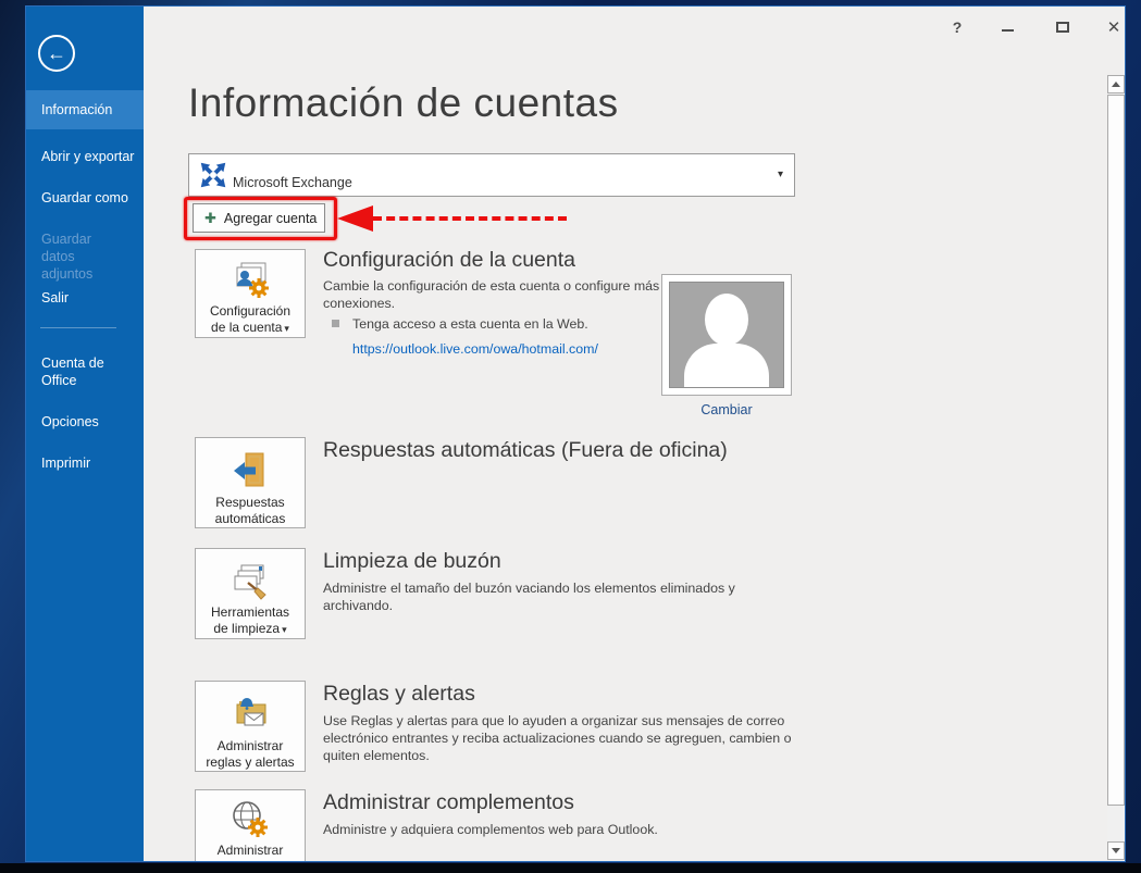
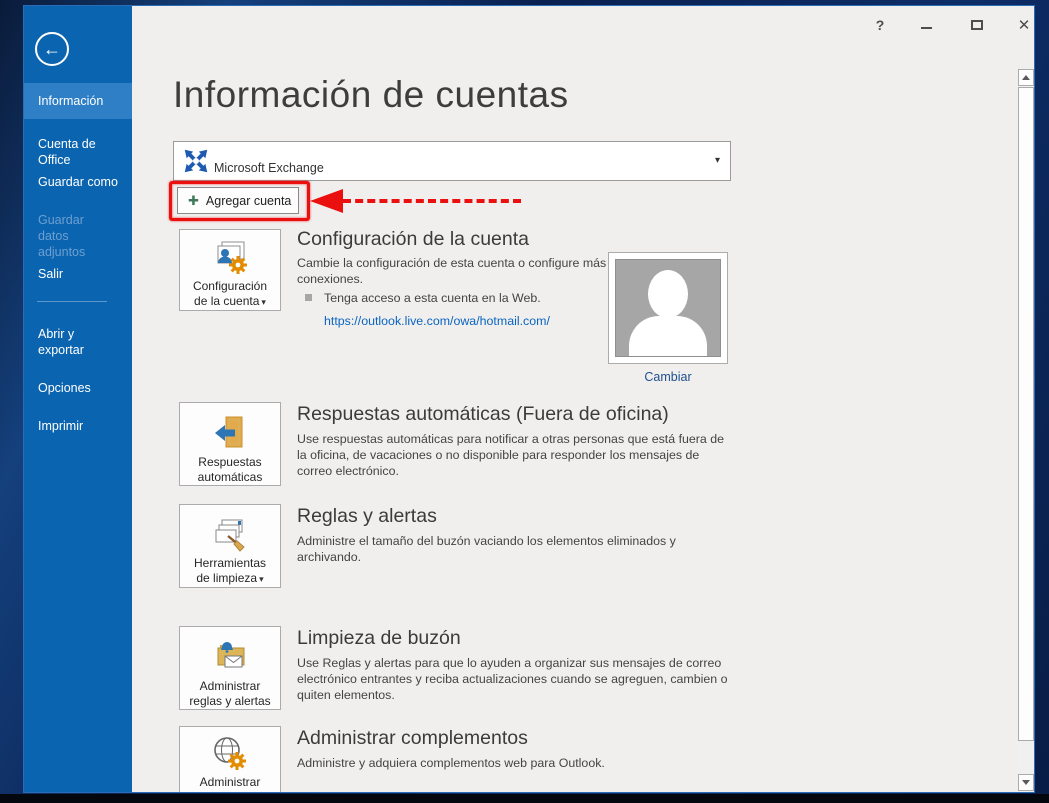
  ?
  ✕
  ←
  Información
- Abrir y exportar
+ Cuenta de Office
  Guardar como
  Guardar datos adjuntos
  Salir
- Cuenta de Office
+ Abrir y exportar
  Opciones
  Imprimir
  Información de cuentas
  Microsoft Exchange
  ▾
  ✚
  Agregar cuenta
  Configuración
  de la cuenta ▾
  Configuración de la cuenta
  Cambie la configuración de esta cuenta o configure más conexiones.
  Tenga acceso a esta cuenta en la Web.
  https://outlook.live.com/owa/hotmail.com/
  Cambiar
  Respuestas
  automáticas
  Respuestas automáticas (Fuera de oficina)
+ Use respuestas automáticas para notificar a otras personas que está fuera de la oficina, de vacaciones o no disponible para responder los mensajes de correo electrónico.
  Herramientas
  de limpieza ▾
- Limpieza de buzón
+ Reglas y alertas
  Administre el tamaño del buzón vaciando los elementos eliminados y archivando.
  Administrar
  reglas y alertas
- Reglas y alertas
+ Limpieza de buzón
  Use Reglas y alertas para que lo ayuden a organizar sus mensajes de correo electrónico entrantes y reciba actualizaciones cuando se agreguen, cambien o quiten elementos.
  Administrar
  Administrar complementos
  Administre y adquiera complementos web para Outlook.
